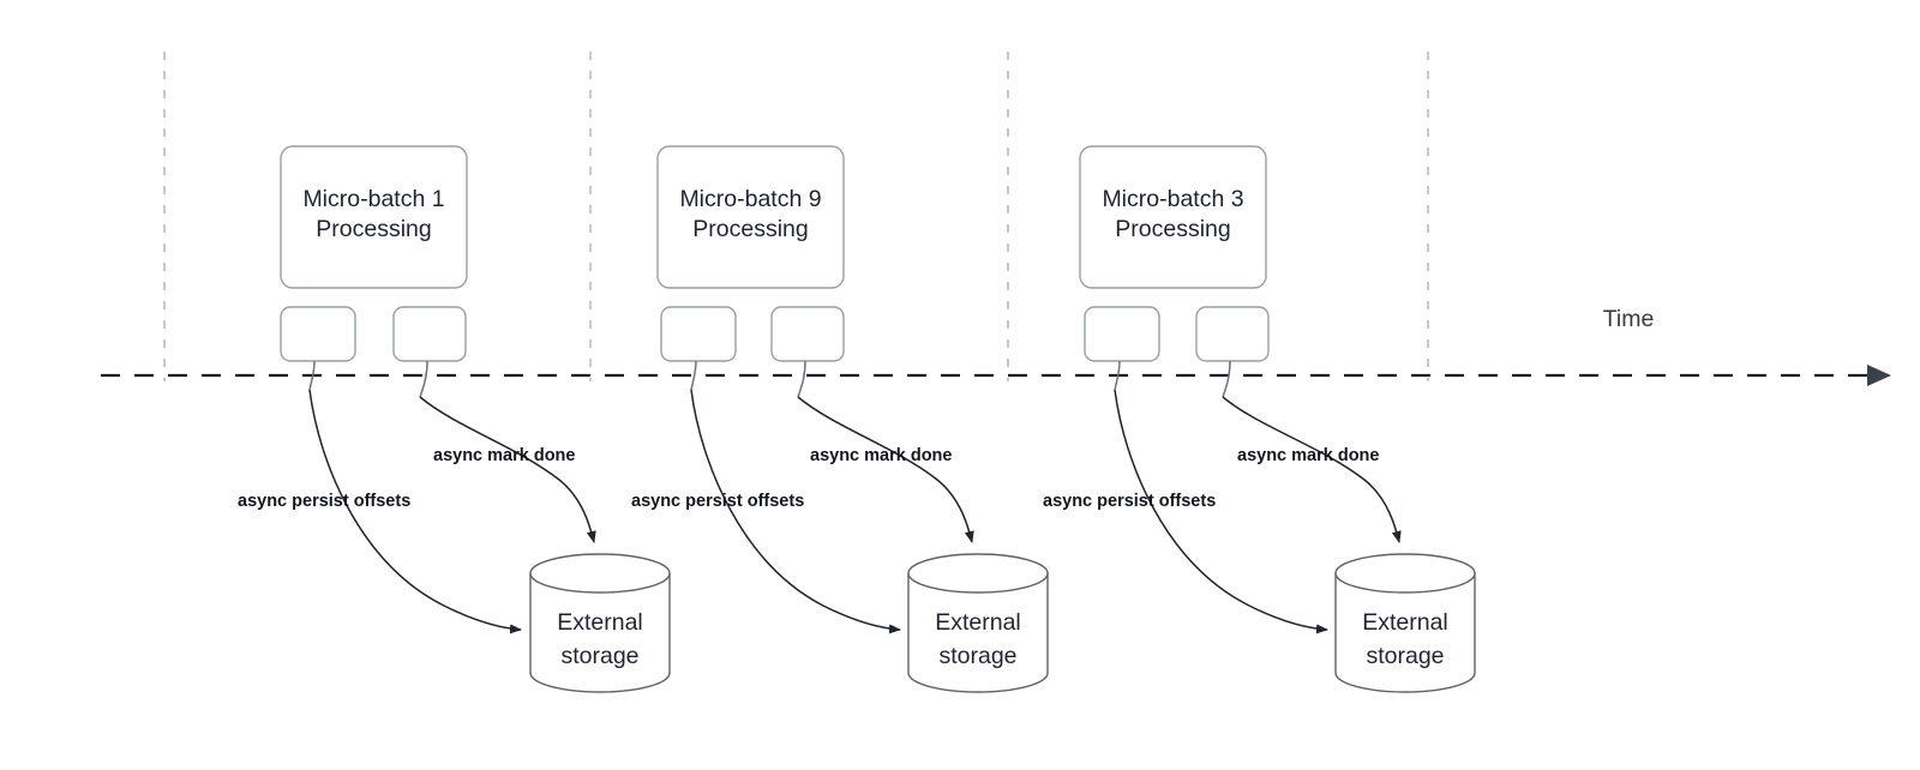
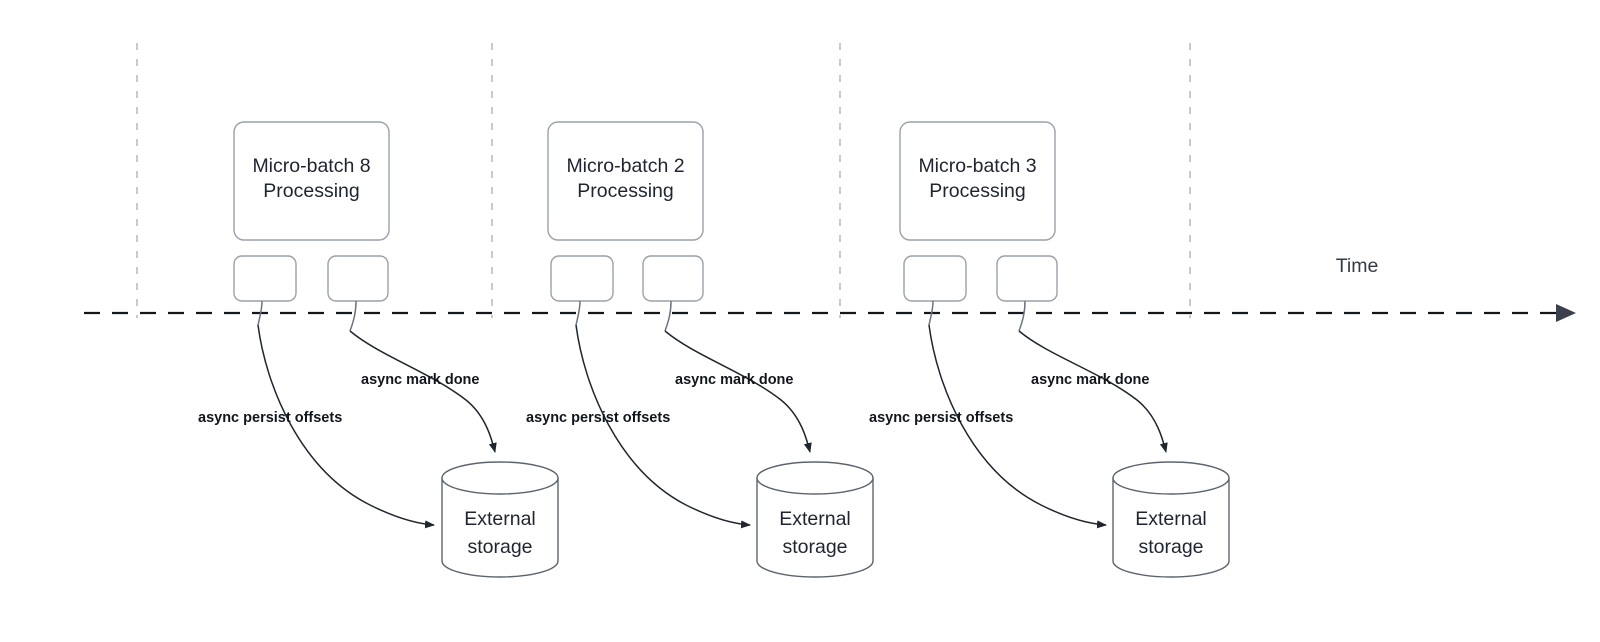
  Time
- Micro-batch 1
+ Micro-batch 8
  Processing
  External
  storage
  async persist offsets
  async mark done
- Micro-batch 9
+ Micro-batch 2
  Processing
  External
  storage
  async persist offsets
  async mark done
  Micro-batch 3
  Processing
  External
  storage
  async persist offsets
  async mark done
